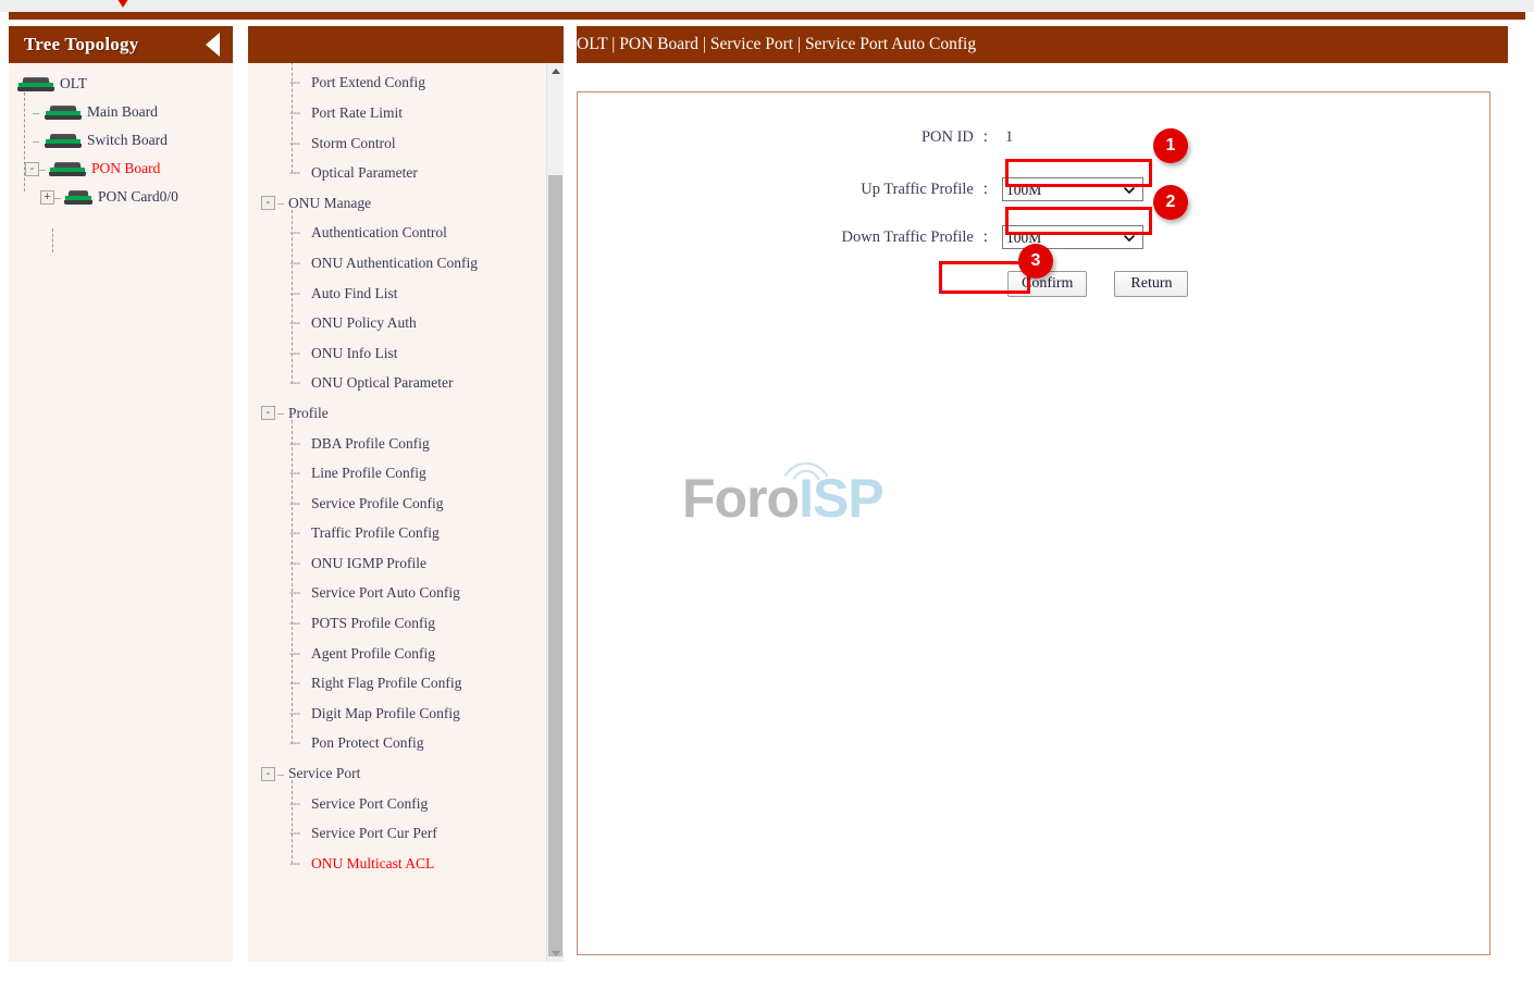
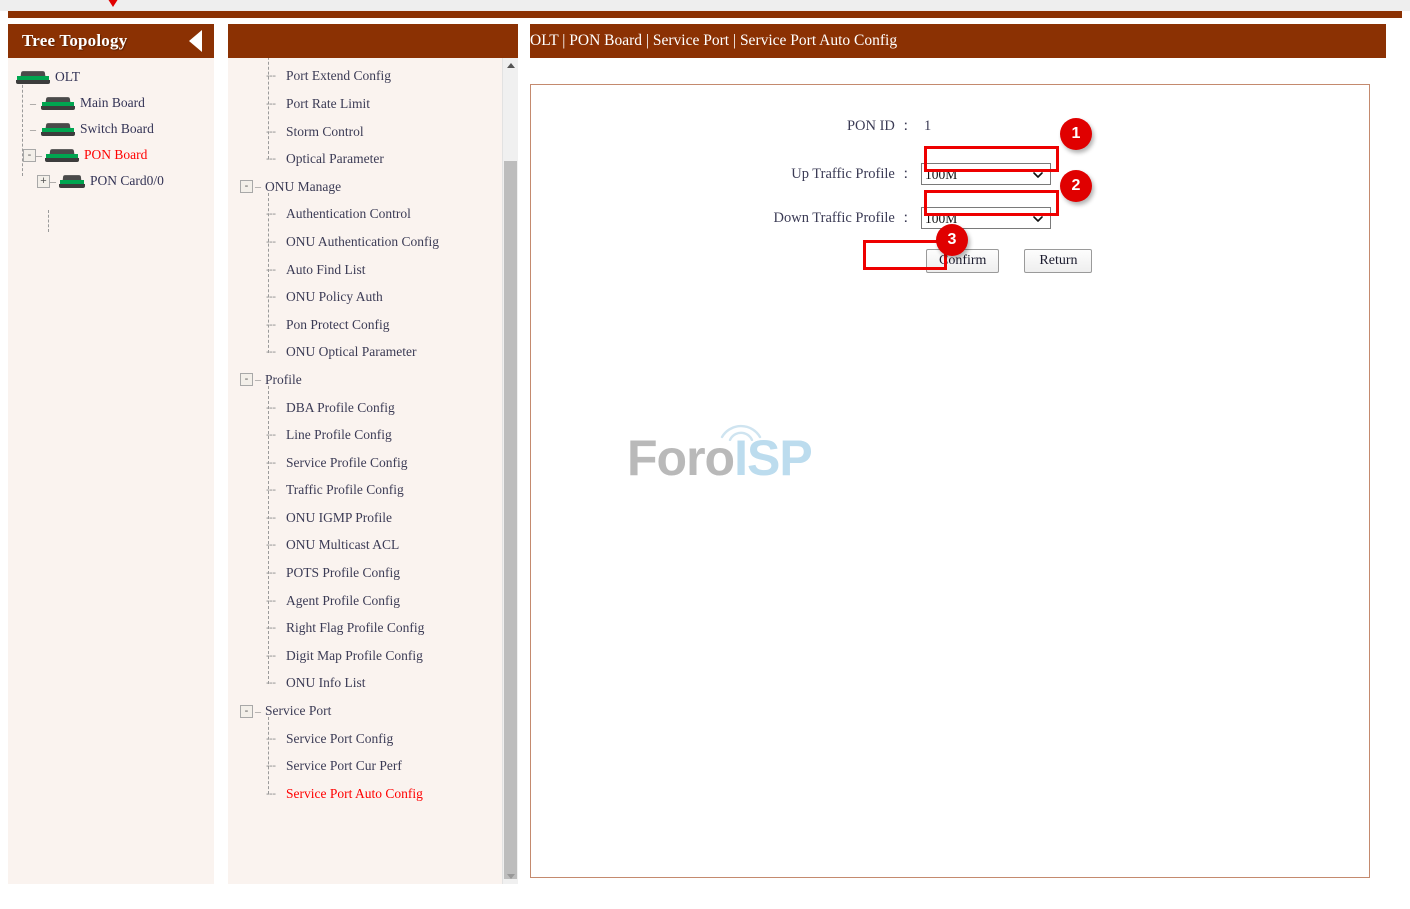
  Tree Topology
  OLT
  –
  Main Board
  –
  Switch Board
  -
  –
  PON Board
  +
  –
  PON Card0/0
  ---
  Port Extend Config
  ---
  Port Rate Limit
  ---
  Storm Control
  ---
  Optical Parameter
  -
  –
  ONU Manage
  ---
  Authentication Control
  ---
  ONU Authentication Config
  ---
  Auto Find List
  ---
  ONU Policy Auth
  ---
- ONU Info List
+ Pon Protect Config
  ---
  ONU Optical Parameter
  -
  –
  Profile
  ---
  DBA Profile Config
  ---
  Line Profile Config
  ---
  Service Profile Config
  ---
  Traffic Profile Config
  ---
  ONU IGMP Profile
  ---
- Service Port Auto Config
+ ONU Multicast ACL
  ---
  POTS Profile Config
  ---
  Agent Profile Config
  ---
  Right Flag Profile Config
  ---
  Digit Map Profile Config
  ---
- Pon Protect Config
+ ONU Info List
  -
  –
  Service Port
  ---
  Service Port Config
  ---
  Service Port Cur Perf
  ---
- ONU Multicast ACL
+ Service Port Auto Config
  OLT | PON Board | Service Port | Service Port Auto Config
  PON ID ：
  1
  Up Traffic Profile ：
  100M
  Down Traffic Profile ：
  100M
  Confirm
  Return
  ForoISP
  1
  2
  3
